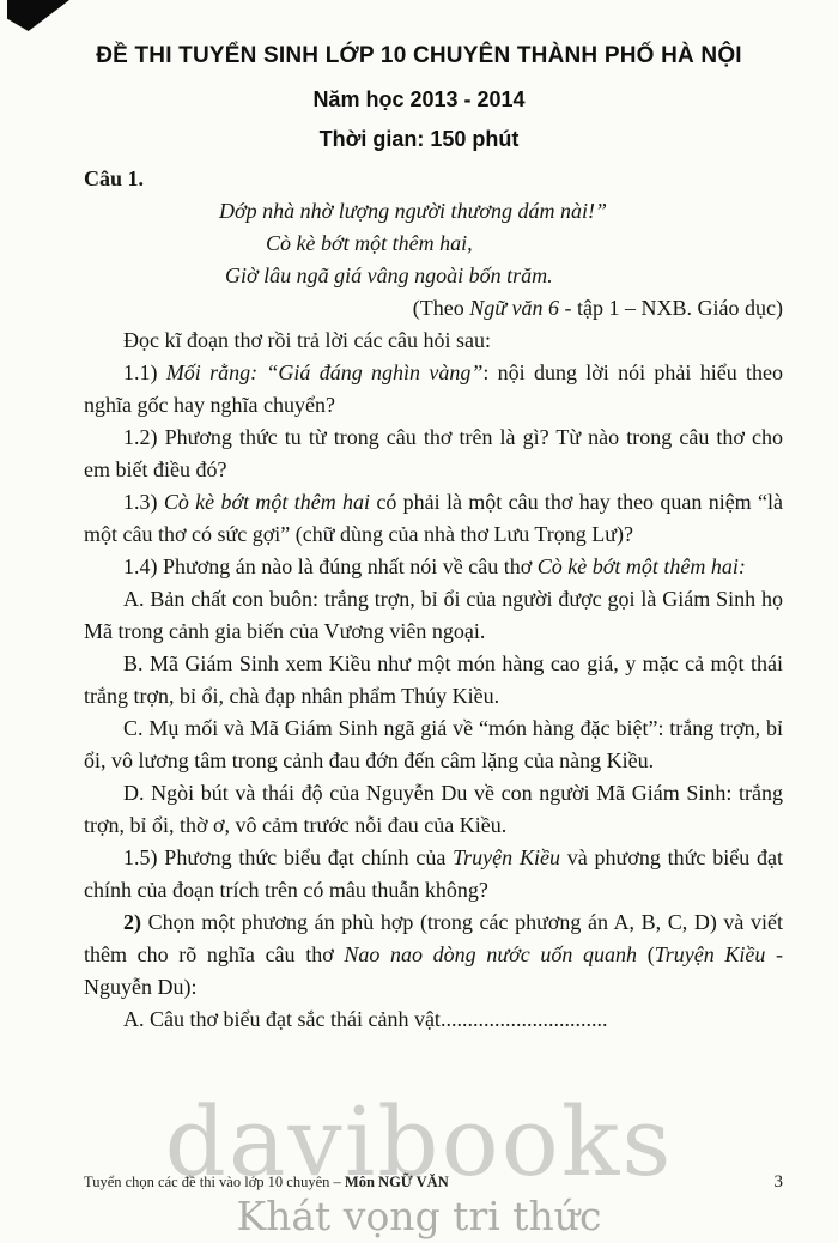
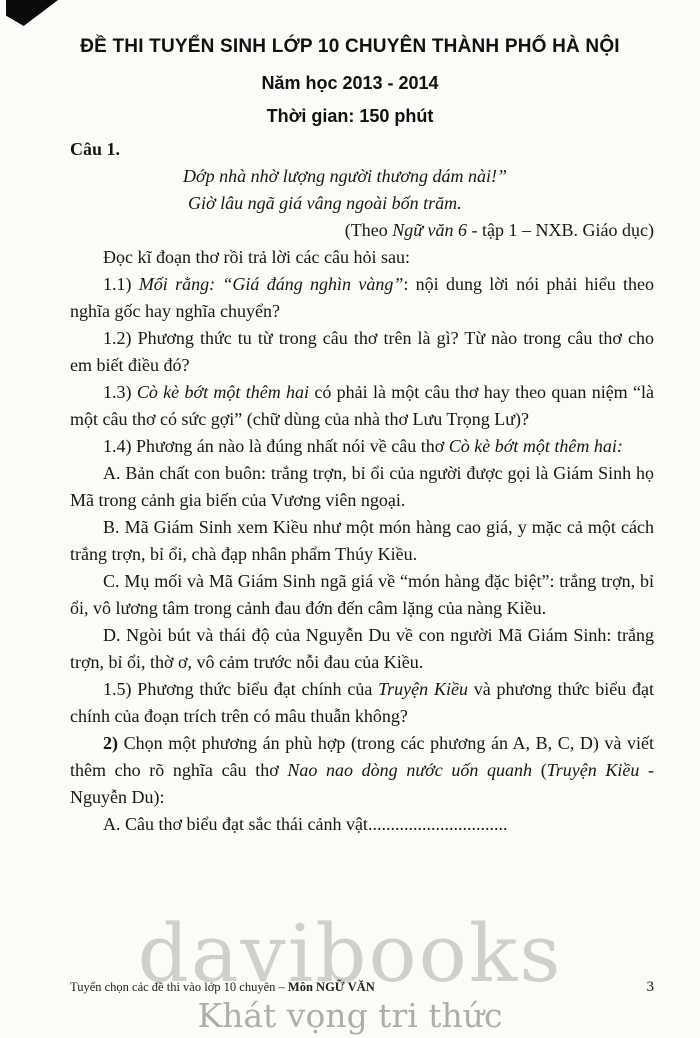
  davibooks
  Khát vọng tri thức
  ĐỀ THI TUYỂN SINH LỚP 10 CHUYÊN THÀNH PHỐ HÀ NỘI
  Năm học 2013 - 2014
  Thời gian: 150 phút
  Câu 1.
  Dớp nhà nhờ lượng người thương dám nài!”
- Cò kè bớt một thêm hai,
  Giờ lâu ngã giá vâng ngoài bốn trăm.
  (Theo Ngữ văn 6 - tập 1 – NXB. Giáo dục)
  Đọc kĩ đoạn thơ rồi trả lời các câu hỏi sau:
  1.1) Mối rằng: “Giá đáng nghìn vàng”: nội dung lời nói phải hiểu theo nghĩa gốc hay nghĩa chuyển?
  1.2) Phương thức tu từ trong câu thơ trên là gì? Từ nào trong câu thơ cho em biết điều đó?
  1.3) Cò kè bớt một thêm hai có phải là một câu thơ hay theo quan niệm “là một câu thơ có sức gợi” (chữ dùng của nhà thơ Lưu Trọng Lư)?
  1.4) Phương án nào là đúng nhất nói về câu thơ Cò kè bớt một thêm hai:
  A. Bản chất con buôn: trắng trợn, bỉ ổi của người được gọi là Giám Sinh họ Mã trong cảnh gia biến của Vương viên ngoại.
- B. Mã Giám Sinh xem Kiều như một món hàng cao giá, y mặc cả một thái trắng trợn, bỉ ổi, chà đạp nhân phẩm Thúy Kiều.
+ B. Mã Giám Sinh xem Kiều như một món hàng cao giá, y mặc cả một cách trắng trợn, bỉ ổi, chà đạp nhân phẩm Thúy Kiều.
  C. Mụ mối và Mã Giám Sinh ngã giá về “món hàng đặc biệt”: trắng trợn, bỉ ổi, vô lương tâm trong cảnh đau đớn đến câm lặng của nàng Kiều.
  D. Ngòi bút và thái độ của Nguyễn Du về con người Mã Giám Sinh: trắng trợn, bỉ ổi, thờ ơ, vô cảm trước nỗi đau của Kiều.
  1.5) Phương thức biểu đạt chính của Truyện Kiều và phương thức biểu đạt chính của đoạn trích trên có mâu thuẫn không?
  2) Chọn một phương án phù hợp (trong các phương án A, B, C, D) và viết thêm cho rõ nghĩa câu thơ Nao nao dòng nước uốn quanh (Truyện Kiều - Nguyễn Du):
  A. Câu thơ biểu đạt sắc thái cảnh vật...............................
  Tuyển chọn các đề thi vào lớp 10 chuyên – Môn NGỮ VĂN
  3
